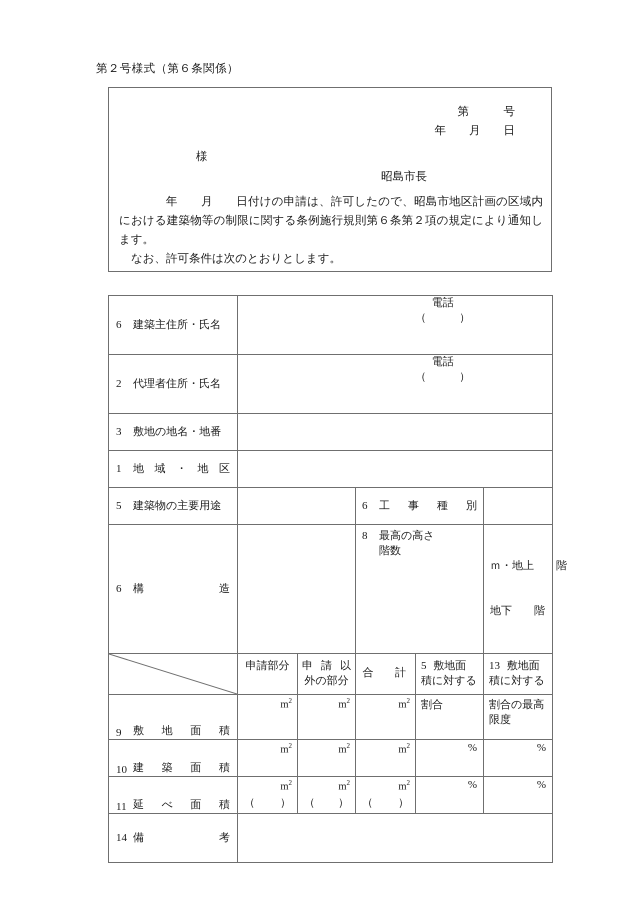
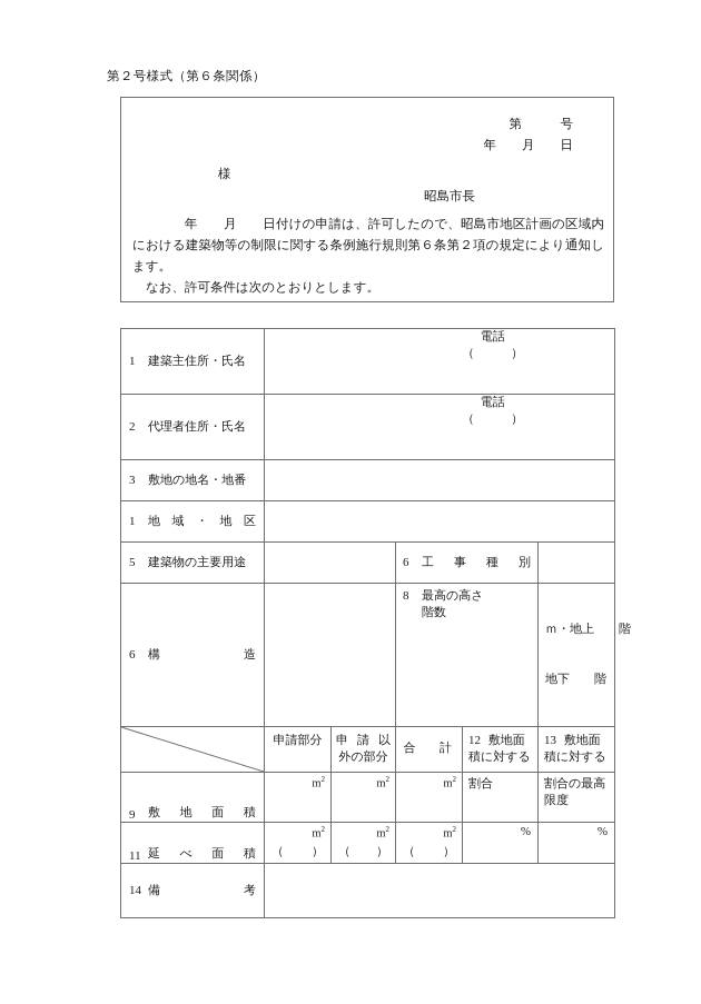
  第２号様式（第６条関係）
  第 号
  年 月 日
  様
  昭島市長
  年 月 日付けの申請は、許可したので、昭島市地区計画の区域内における建築物等の制限に関する条例施行規則第６条第２項の規定により通知します。
  なお、許可条件は次のとおりとします。
- 6 建築主住所・氏名	電話 （ ）
+ 1 建築主住所・氏名	電話 （ ）
  2 代理者住所・氏名	電話 （ ）
  3 敷地の地名・地番
  1 地域・地区
  5 建築物の主要用途		6 工事種別
  6 構造		8 最高の高さ 階数	ｍ・地上 階 地下 階
- 	申請部分	申請以 外の部分	合 計	5 敷地面 積に対する	13 敷地面 積に対する
+ 	申請部分	申請以 外の部分	合 計	12 敷地面 積に対する	13 敷地面 積に対する
  9 敷地面積	m2	m2	m2	割合	割合の最高 限度
- 10 建築面積	m2	m2	m2	%	%
  11 延べ面積	m2 （ ）	m2 （ ）	m2 （ ）	%	%
  14 備考
